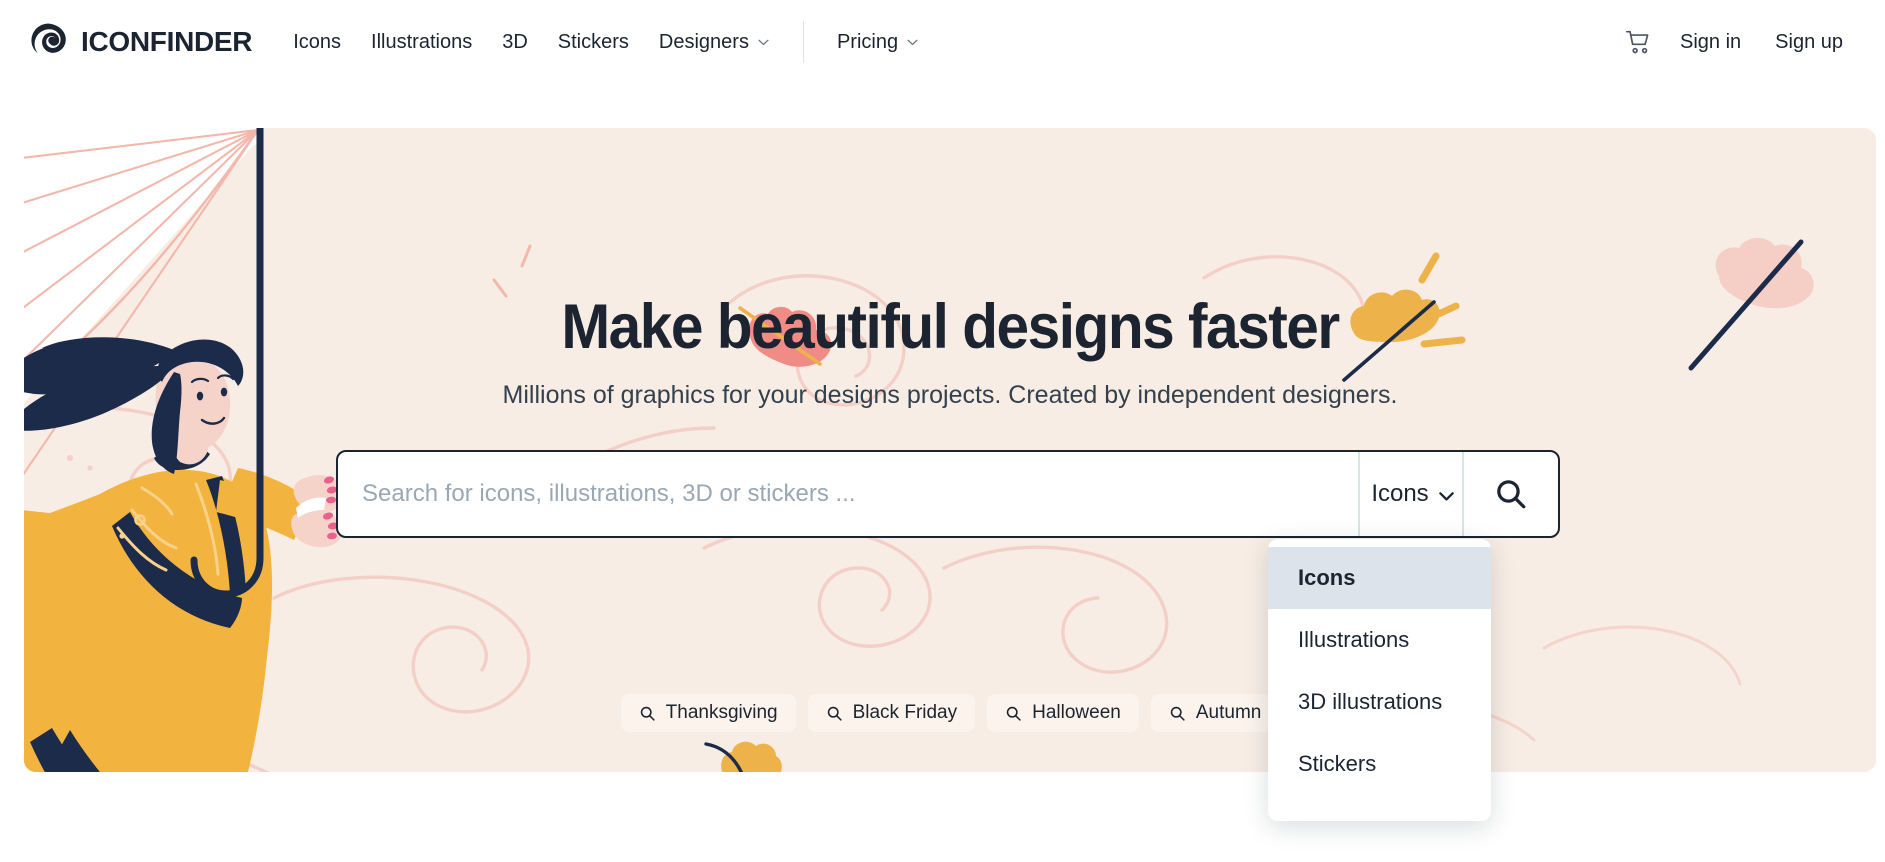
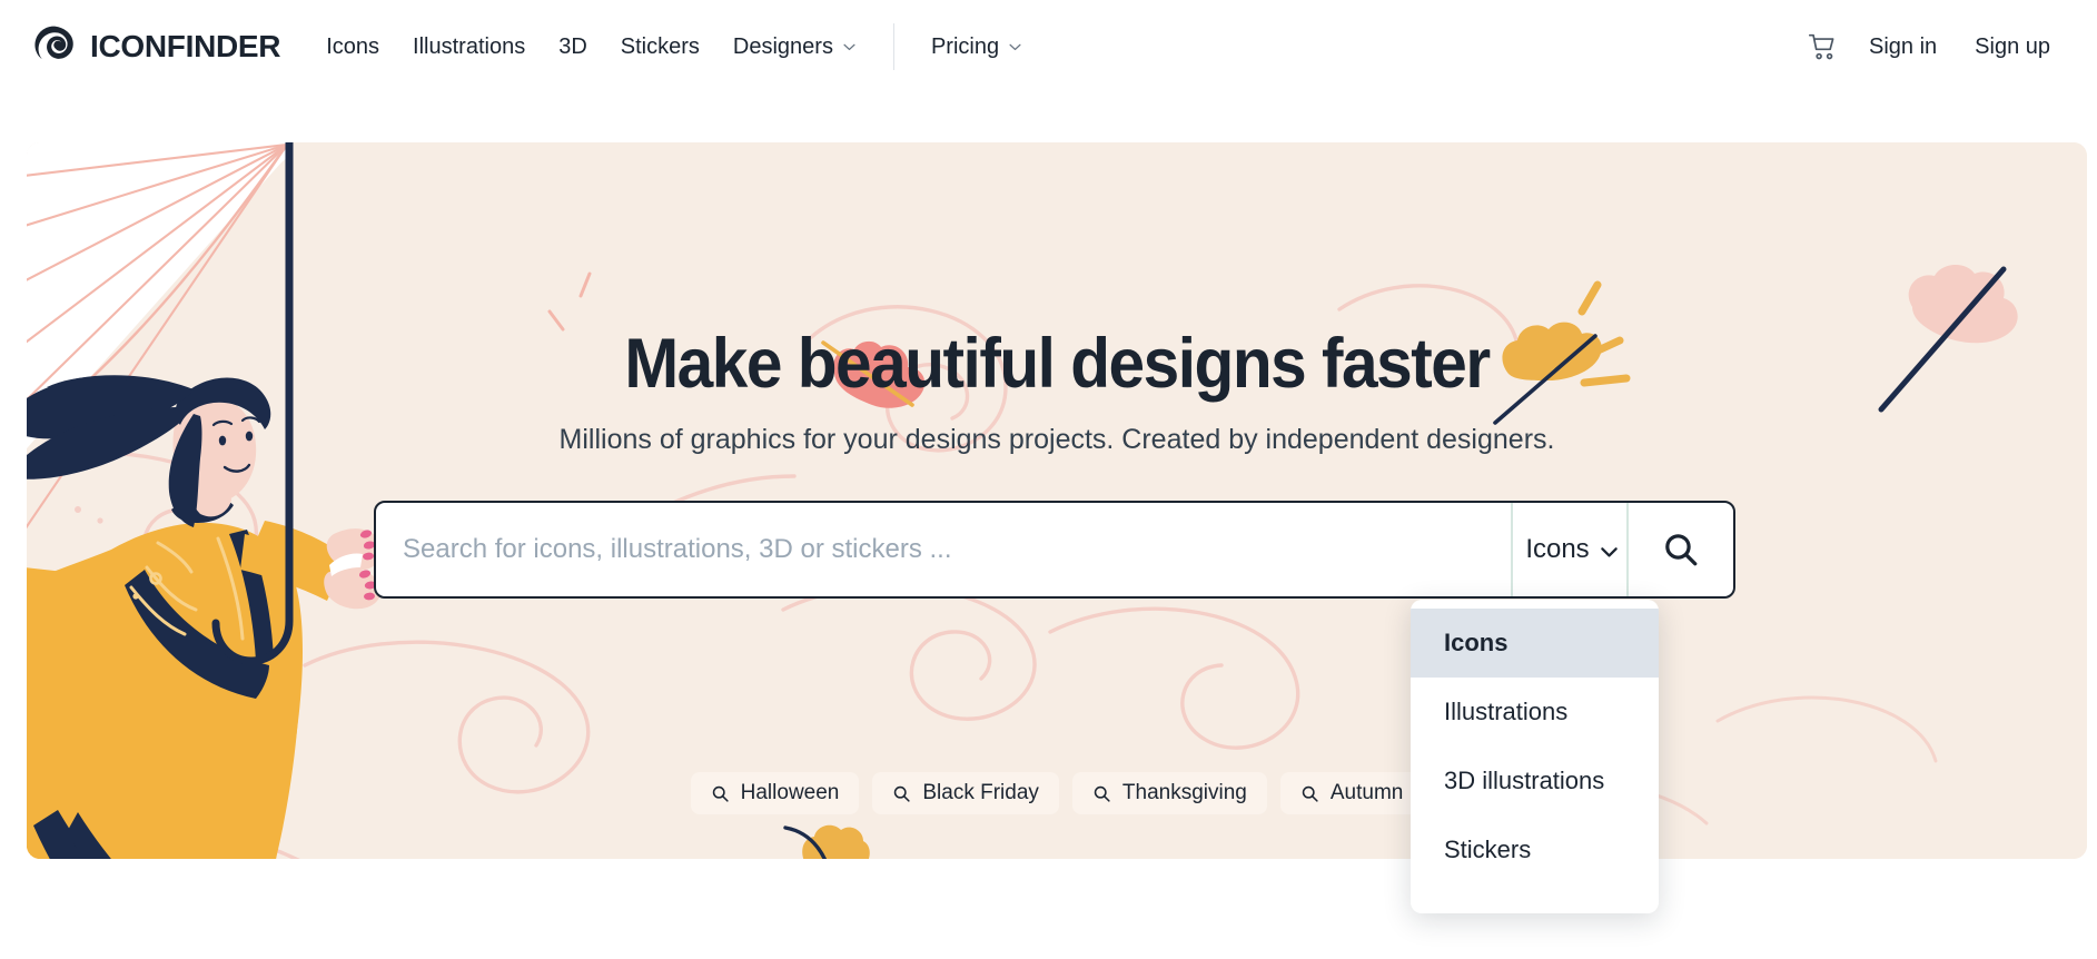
  ICONFINDER
  Icons
  Illustrations
  3D
  Stickers
  Designers
  Pricing
  Sign in
  Sign up
  Make beautiful designs faster
  Millions of graphics for your designs projects. Created by independent designers.
  Search for icons, illustrations, 3D or stickers ...
  Icons
- Thanksgiving
+ Halloween
  Black Friday
- Halloween
+ Thanksgiving
  Autumn
  Icons
  Illustrations
  3D illustrations
  Stickers
